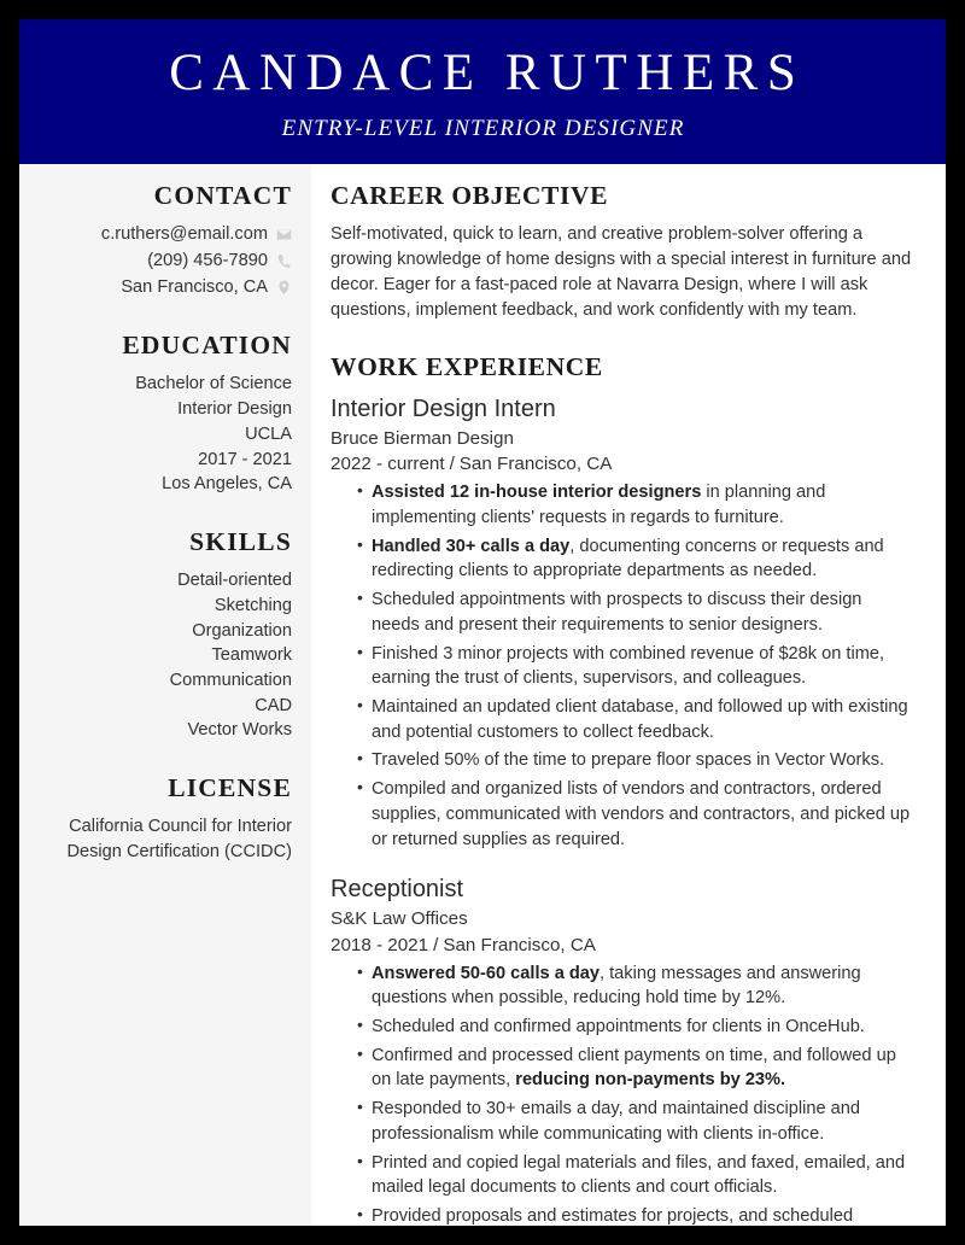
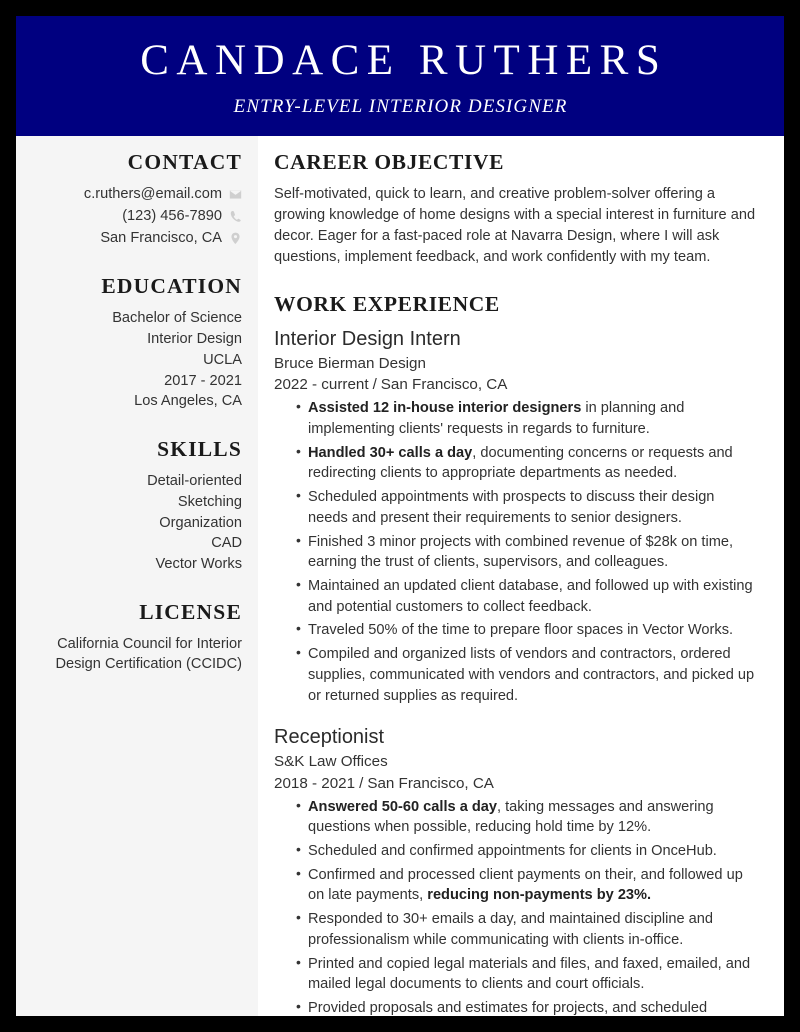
  CANDACE RUTHERS
  ENTRY-LEVEL INTERIOR DESIGNER
  CONTACT
  c.ruthers@email.com
- (209) 456-7890
+ (123) 456-7890
  San Francisco, CA
  EDUCATION
  Bachelor of Science
  Interior Design
  UCLA
  2017 - 2021
  Los Angeles, CA
  SKILLS
  Detail-oriented
  Sketching
  Organization
- Teamwork
- Communication
  CAD
  Vector Works
  LICENSE
  California Council for Interior
  Design Certification (CCIDC)
  CAREER OBJECTIVE
  Self-motivated, quick to learn, and creative problem-solver offering a growing knowledge of home designs with a special interest in furniture and decor. Eager for a fast-paced role at Navarra Design, where I will ask questions, implement feedback, and work confidently with my team.
  WORK EXPERIENCE
  Interior Design Intern
  Bruce Bierman Design
  2022 - current / San Francisco, CA
  Assisted 12 in-house interior designers in planning and implementing clients' requests in regards to furniture.
  Handled 30+ calls a day, documenting concerns or requests and redirecting clients to appropriate departments as needed.
  Scheduled appointments with prospects to discuss their design needs and present their requirements to senior designers.
  Finished 3 minor projects with combined revenue of $28k on time, earning the trust of clients, supervisors, and colleagues.
  Maintained an updated client database, and followed up with existing and potential customers to collect feedback.
  Traveled 50% of the time to prepare floor spaces in Vector Works.
  Compiled and organized lists of vendors and contractors, ordered supplies, communicated with vendors and contractors, and picked up or returned supplies as required.
  Receptionist
  S&K Law Offices
  2018 - 2021 / San Francisco, CA
  Answered 50-60 calls a day, taking messages and answering questions when possible, reducing hold time by 12%.
  Scheduled and confirmed appointments for clients in OnceHub.
- Confirmed and processed client payments on time, and followed up on late payments, reducing non-payments by 23%.
+ Confirmed and processed client payments on their, and followed up on late payments, reducing non-payments by 23%.
  Responded to 30+ emails a day, and maintained discipline and professionalism while communicating with clients in-office.
  Printed and copied legal materials and files, and faxed, emailed, and mailed legal documents to clients and court officials.
